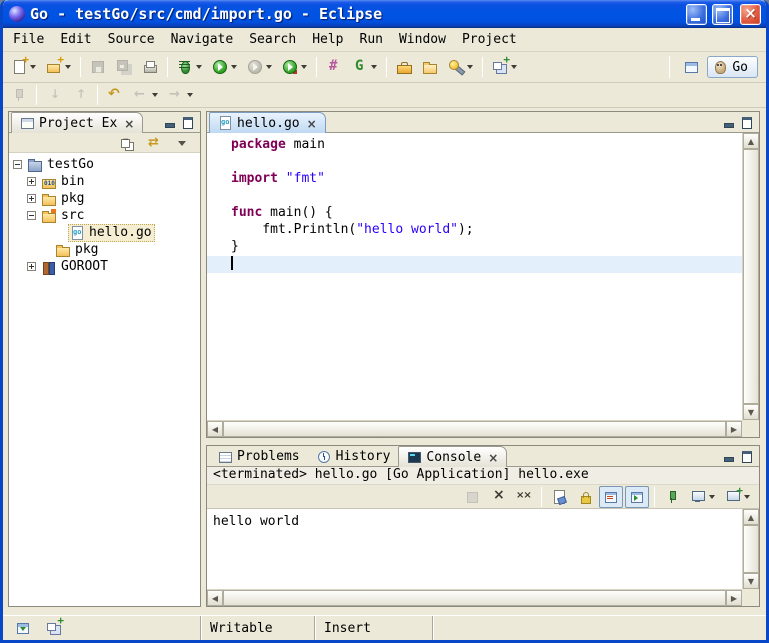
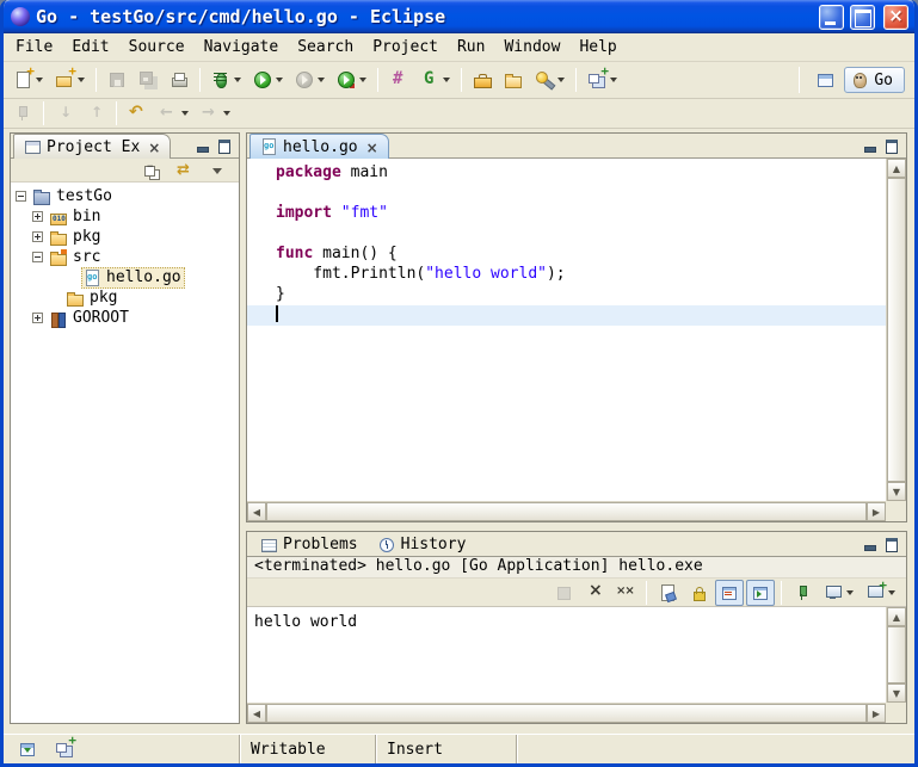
- Go - testGo/src/cmd/import.go - Eclipse
+ Go - testGo/src/cmd/hello.go - Eclipse
  File
  Edit
  Source
  Navigate
  Search
- Help
+ Project
  Run
  Window
- Project
+ Help
  Go
  Project Ex
  testGo
  bin
  pkg
  src
  hello.go
  pkg
  GOROOT
  hello.go
  package main
  import "fmt"
  func main() {
  fmt.Println("hello world");
  }
  Problems
  History
- Console
  <terminated> hello.go [Go Application] hello.exe
  hello world
  Writable
  Insert
